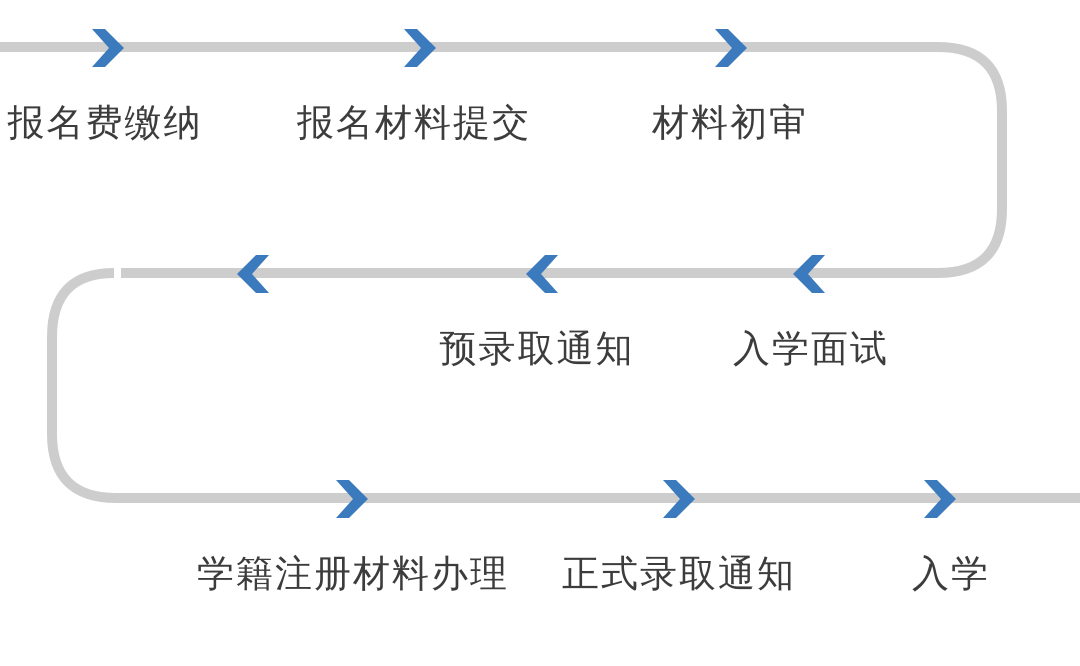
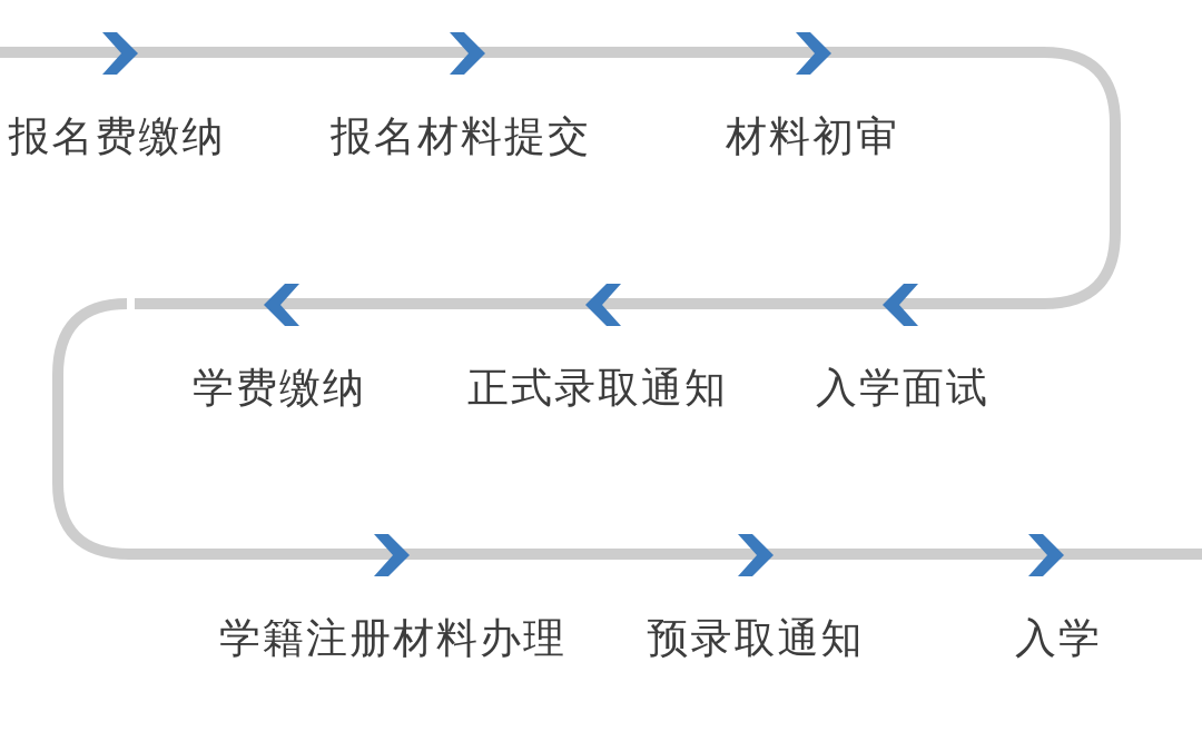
  报名费缴纳
  报名材料提交
  材料初审
+ 学费缴纳
- 预录取通知
+ 正式录取通知
  入学面试
  学籍注册材料办理
- 正式录取通知
+ 预录取通知
  入学
